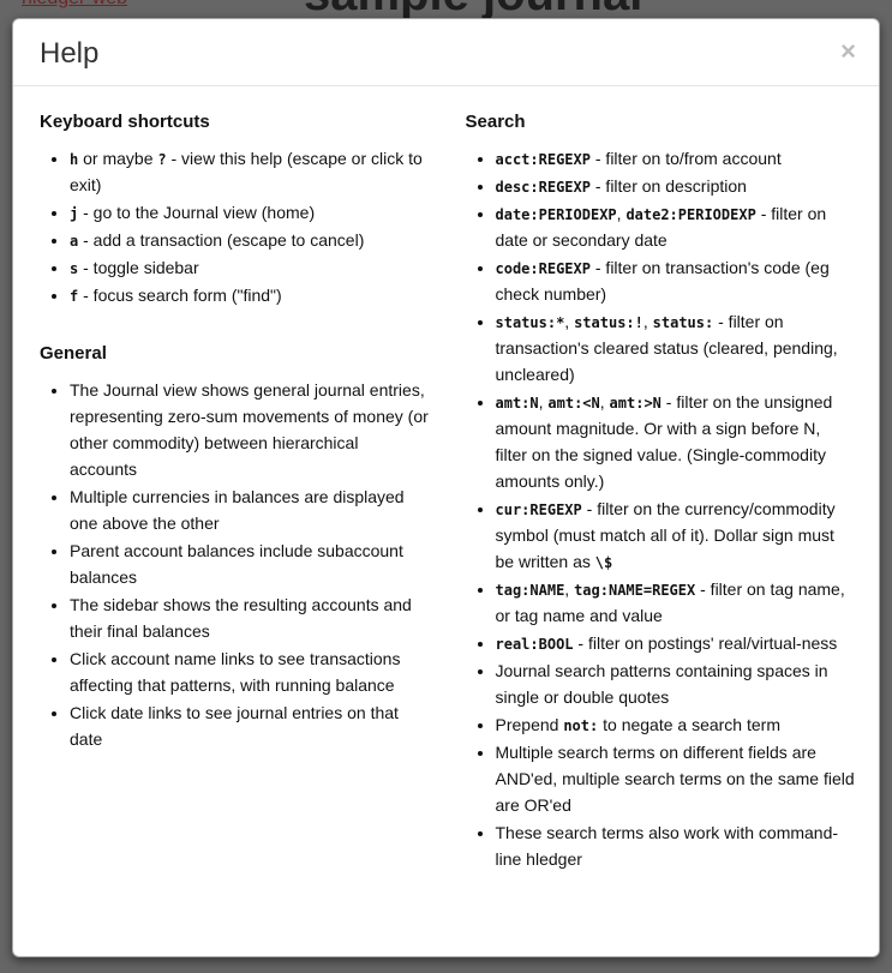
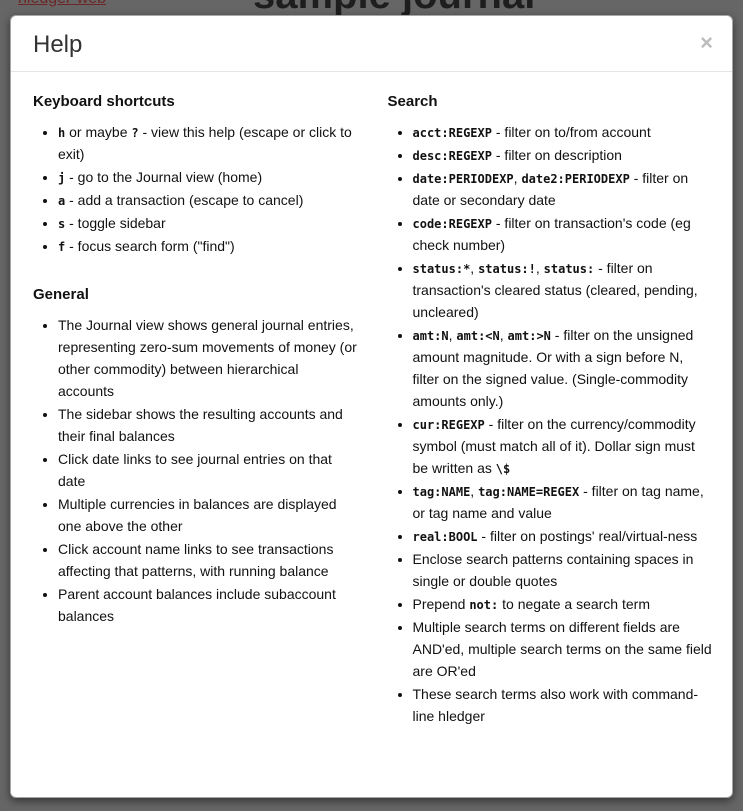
  ×
  Help
  Keyboard shortcuts
  h or maybe ? - view this help (escape or click to exit)
  j - go to the Journal view (home)
  a - add a transaction (escape to cancel)
  s - toggle sidebar
  f - focus search form ("find")
  General
  The Journal view shows general journal entries, representing zero-sum movements of money (or other commodity) between hierarchical accounts
- Multiple currencies in balances are displayed one above the other
+ The sidebar shows the resulting accounts and their final balances
- Parent account balances include subaccount balances
+ Click date links to see journal entries on that date
- The sidebar shows the resulting accounts and their final balances
+ Multiple currencies in balances are displayed one above the other
  Click account name links to see transactions affecting that patterns, with running balance
- Click date links to see journal entries on that date
+ Parent account balances include subaccount balances
  Search
  acct:REGEXP - filter on to/from account
  desc:REGEXP - filter on description
  date:PERIODEXP, date2:PERIODEXP - filter on date or secondary date
  code:REGEXP - filter on transaction's code (eg check number)
  status:*, status:!, status: - filter on transaction's cleared status (cleared, pending, uncleared)
  amt:N, amt:<N, amt:>N - filter on the unsigned amount magnitude. Or with a sign before N, filter on the signed value. (Single-commodity amounts only.)
  cur:REGEXP - filter on the currency/commodity symbol (must match all of it). Dollar sign must be written as \$
  tag:NAME, tag:NAME=REGEX - filter on tag name, or tag name and value
  real:BOOL - filter on postings' real/virtual-ness
- Journal search patterns containing spaces in single or double quotes
+ Enclose search patterns containing spaces in single or double quotes
  Prepend not: to negate a search term
  Multiple search terms on different fields are AND'ed, multiple search terms on the same field are OR'ed
  These search terms also work with command-line hledger
